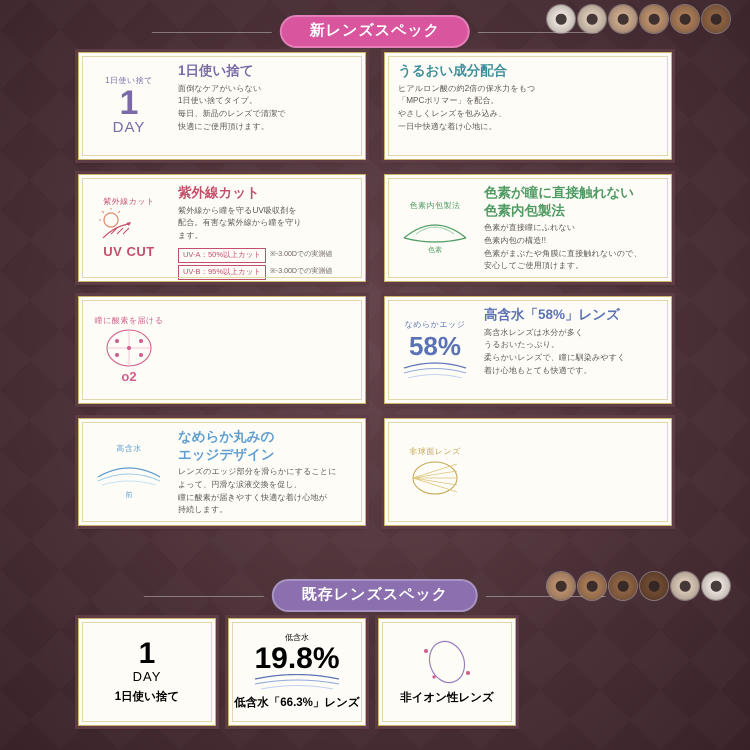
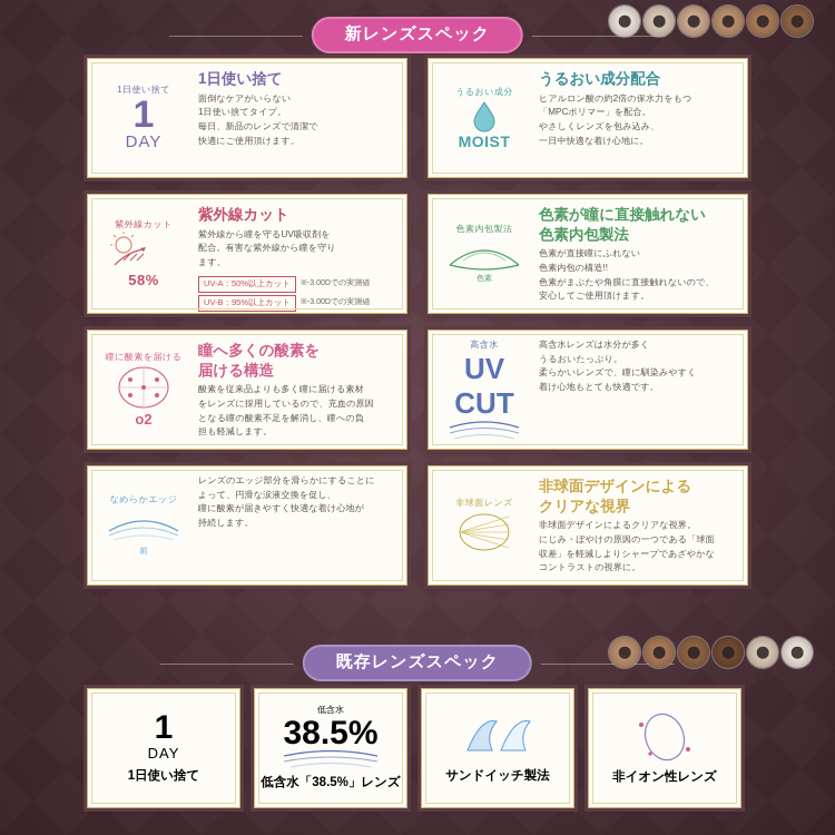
  新レンズスペック
  1日使い捨て
  1
  DAY
  1日使い捨て
  面倒なケアがいらない
  1日使い捨てタイプ。
  毎日、新品のレンズで清潔で
  快適にご使用頂けます。
+ うるおい成分
+ MOIST
  うるおい成分配合
  ヒアルロン酸の約2倍の保水力をもつ
  「MPCポリマー」を配合。
  やさしくレンズを包み込み、
  一日中快適な着け心地に。
  紫外線カット
- UV CUT
+ 58%
  紫外線カット
  紫外線から瞳を守るUV吸収剤を
  配合。有害な紫外線から瞳を守り
  ます。
  UV-A：50%以上カット
  UV-B：95%以上カット
  色素内包製法
  色素が瞳に直接触れない
  色素内包製法
  色素が直接瞳にふれない
  色素内包の構造!!
  色素がまぶたや角膜に直接触れないので、
  安心してご使用頂けます。
  瞳に酸素を届ける
  o2
+ 瞳へ多くの酸素を
+ 届ける構造
+ 酸素を従来品よりも多く瞳に届ける素材
+ をレンズに採用しているので、充血の原因
+ となる瞳の酸素不足を解消し、瞳への負
+ 担も軽減します。
- なめらかエッジ
+ 高含水
- 58%
+ UV CUT
- 高含水「58%」レンズ
  高含水レンズは水分が多く
  うるおいたっぷり。
  柔らかいレンズで、瞳に馴染みやすく
  着け心地もとても快適です。
- 高含水
+ なめらかエッジ
- なめらか丸みの
- エッジデザイン
  レンズのエッジ部分を滑らかにすることに
  よって、円滑な涙液交換を促し、
  瞳に酸素が届きやすく快適な着け心地が
  持続します。
  非球面レンズ
+ 非球面デザインによる
+ クリアな視界
+ 非球面デザインによるクリアな視界。
+ にじみ・ぼやけの原因の一つである「球面
+ 収差」を軽減しよりシャープであざやかな
+ コントラストの視界に。
  既存レンズスペック
  1
  DAY
  1日使い捨て
  低含水
- 19.8%
+ 38.5%
- 低含水「66.3%」レンズ
+ 低含水「38.5%」レンズ
+ サンドイッチ製法
  非イオン性レンズ
